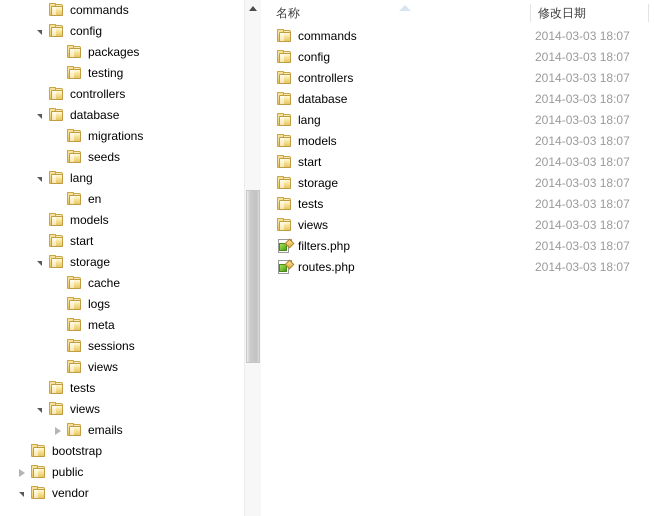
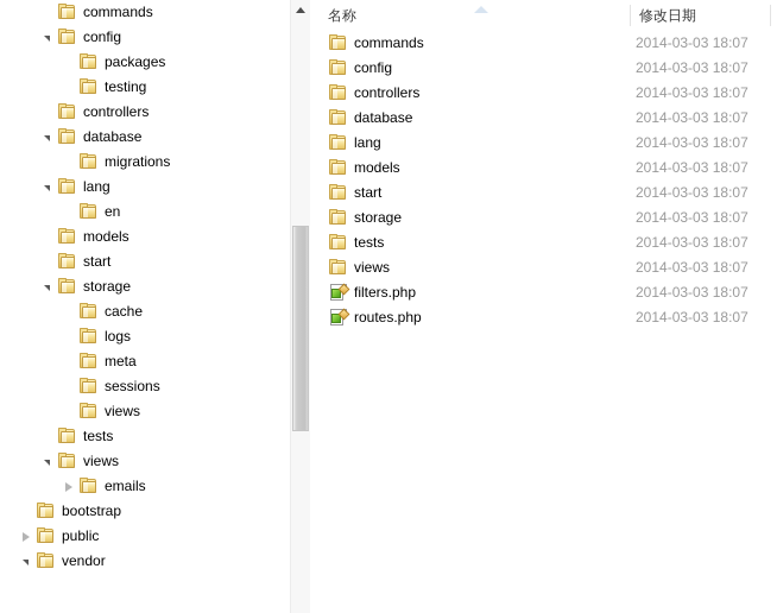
  commands
  config
  packages
  testing
  controllers
  database
  migrations
- seeds
  lang
  en
  models
  start
  storage
  cache
  logs
  meta
  sessions
  views
  tests
  views
  emails
  bootstrap
  public
  vendor
  名称
  修改日期
  commands
  2014-03-03 18:07
  config
  2014-03-03 18:07
  controllers
  2014-03-03 18:07
  database
  2014-03-03 18:07
  lang
  2014-03-03 18:07
  models
  2014-03-03 18:07
  start
  2014-03-03 18:07
  storage
  2014-03-03 18:07
  tests
  2014-03-03 18:07
  views
  2014-03-03 18:07
  filters.php
  2014-03-03 18:07
  routes.php
  2014-03-03 18:07
